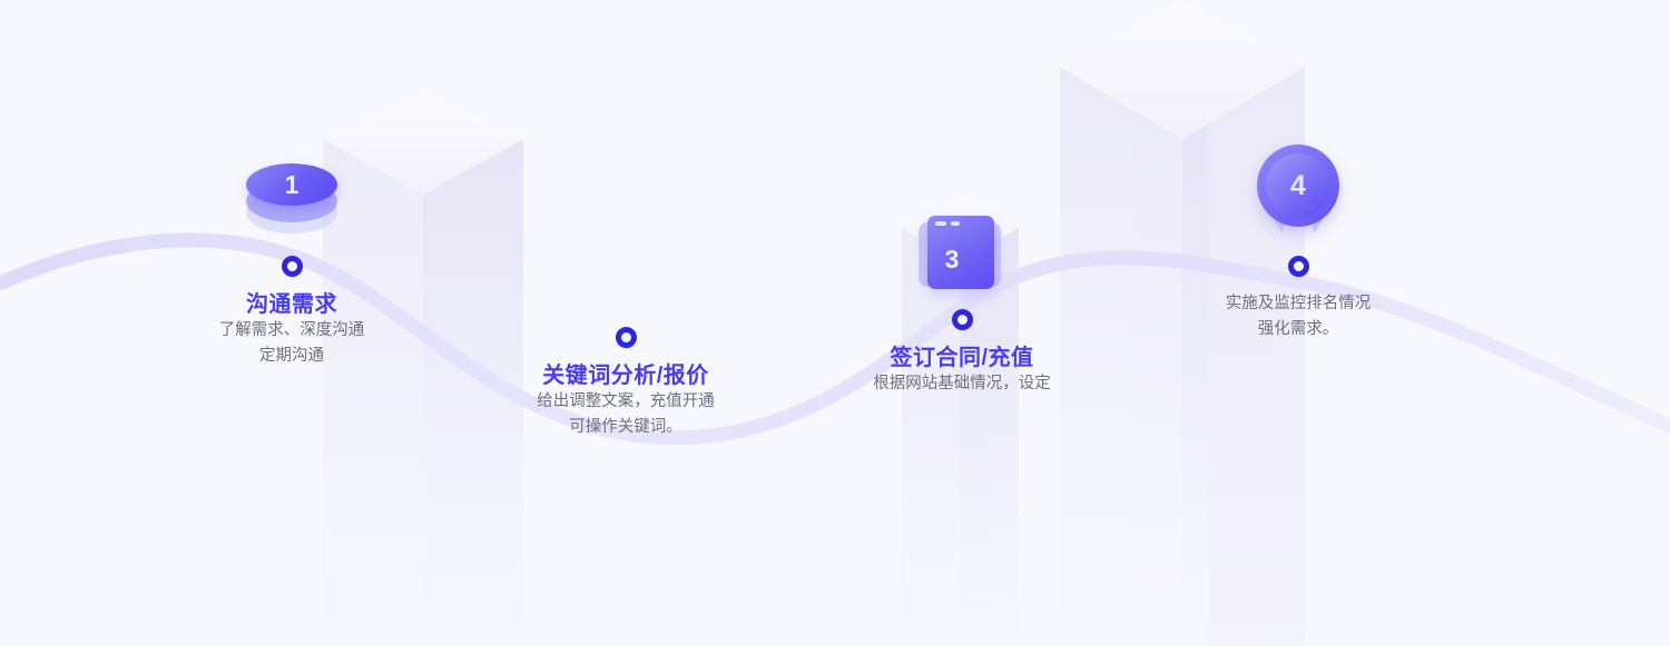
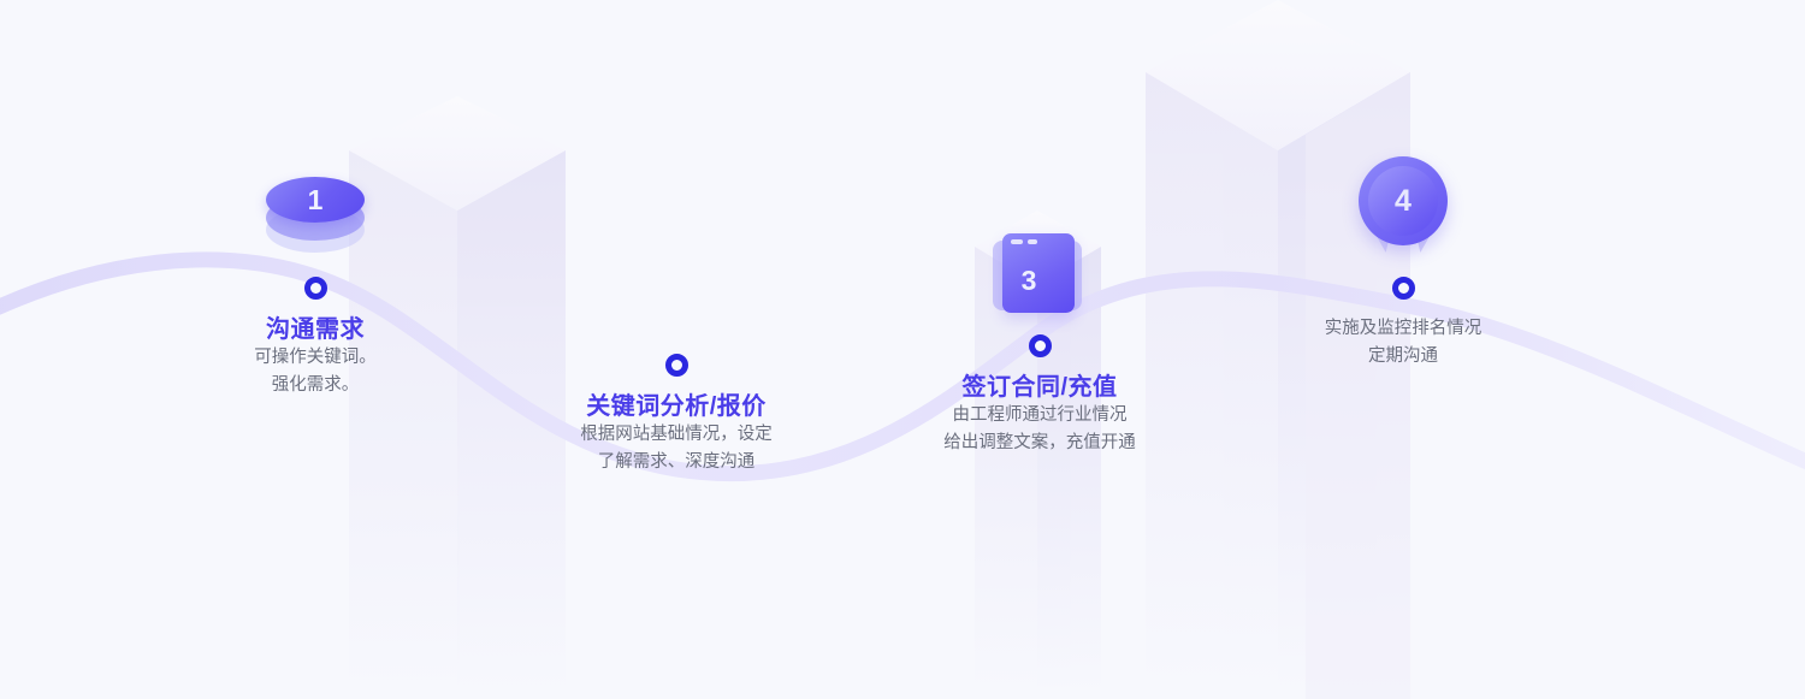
  1
  沟通需求
- 了解需求、深度沟通
+ 可操作关键词。
- 定期沟通
+ 强化需求。
  关键词分析/报价
- 给出调整文案，充值开通
+ 根据网站基础情况，设定
- 可操作关键词。
+ 了解需求、深度沟通
  3
  签订合同/充值
+ 由工程师通过行业情况
- 根据网站基础情况，设定
+ 给出调整文案，充值开通
  4
  实施及监控排名情况
- 强化需求。
+ 定期沟通
